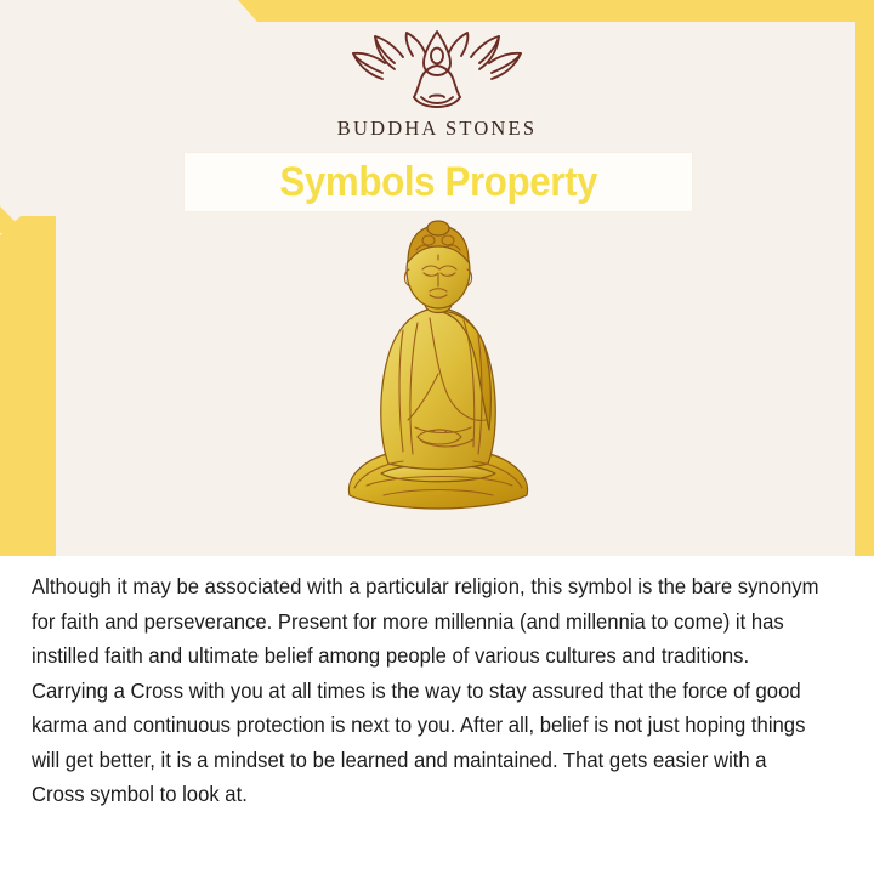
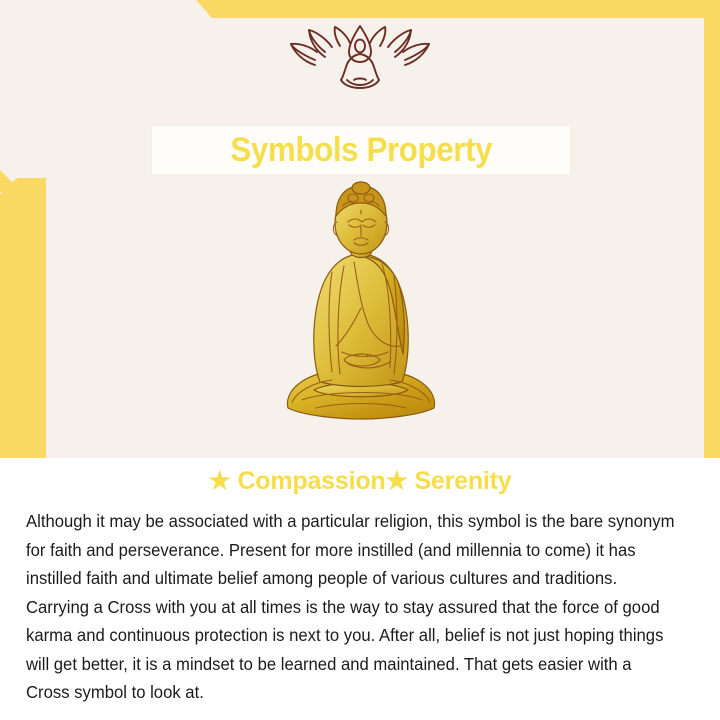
- BUDDHA STONES
  Symbols Property
+ ★ Compassion★ Serenity
- Although it may be associated with a particular religion, this symbol is the bare synonym for faith and perseverance. Present for more millennia (and millennia to come) it has instilled faith and ultimate belief among people of various cultures and traditions. Carrying a Cross with you at all times is the way to stay assured that the force of good karma and continuous protection is next to you. After all, belief is not just hoping things will get better, it is a mindset to be learned and maintained. That gets easier with a Cross symbol to look at.
+ Although it may be associated with a particular religion, this symbol is the bare synonym for faith and perseverance. Present for more instilled (and millennia to come) it has instilled faith and ultimate belief among people of various cultures and traditions. Carrying a Cross with you at all times is the way to stay assured that the force of good karma and continuous protection is next to you. After all, belief is not just hoping things will get better, it is a mindset to be learned and maintained. That gets easier with a Cross symbol to look at.
